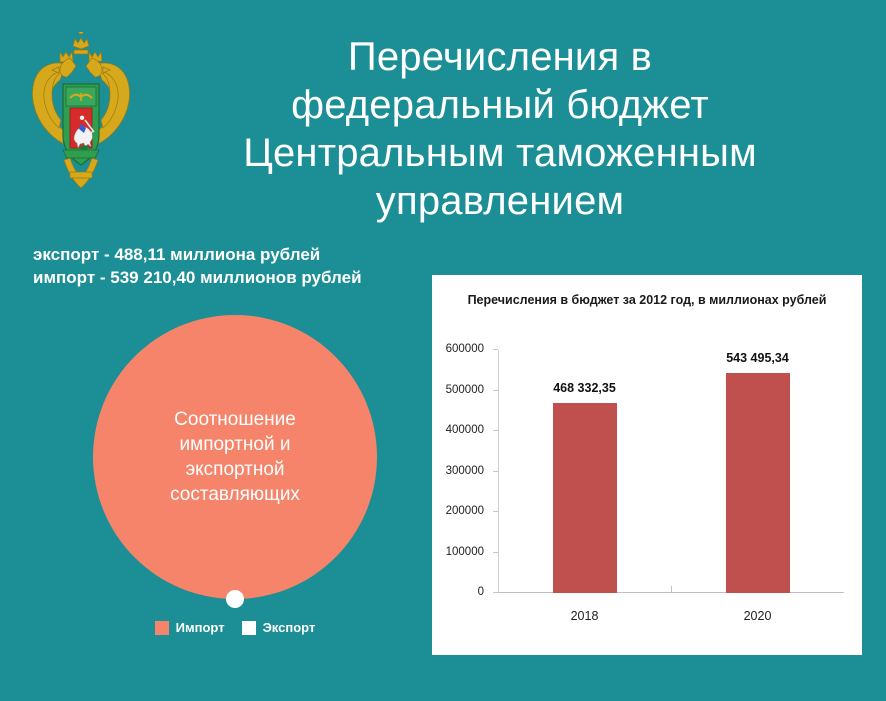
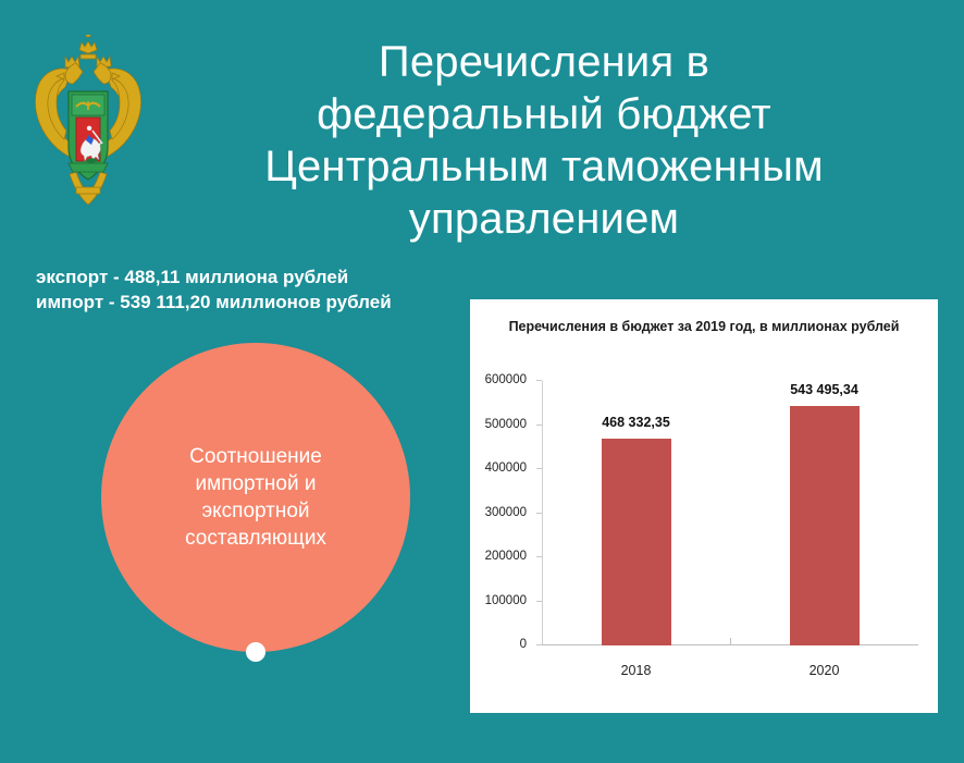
  Перечисления в
  федеральный бюджет
  Центральным таможенным
  управлением
  экспорт - 488,11 миллиона рублей
- импорт - 539 210,40 миллионов рублей
+ импорт - 539 111,20 миллионов рублей
  Соотношение
  импортной и
  экспортной
  составляющих
- Импорт
- Экспорт
- Перечисления в бюджет за 2012 год, в миллионах рублей
+ Перечисления в бюджет за 2019 год, в миллионах рублей
  0
  100000
  200000
  300000
  400000
  500000
  600000
  468 332,35
  2018
  543 495,34
  2020
